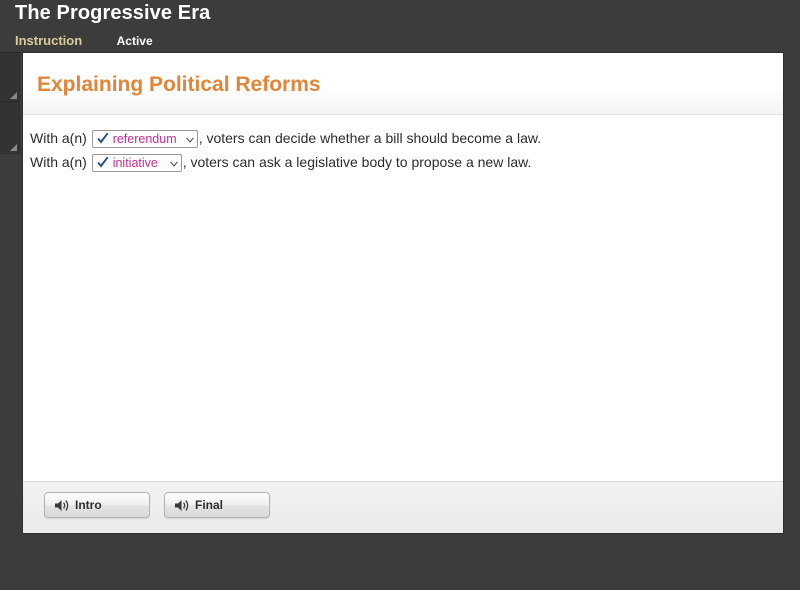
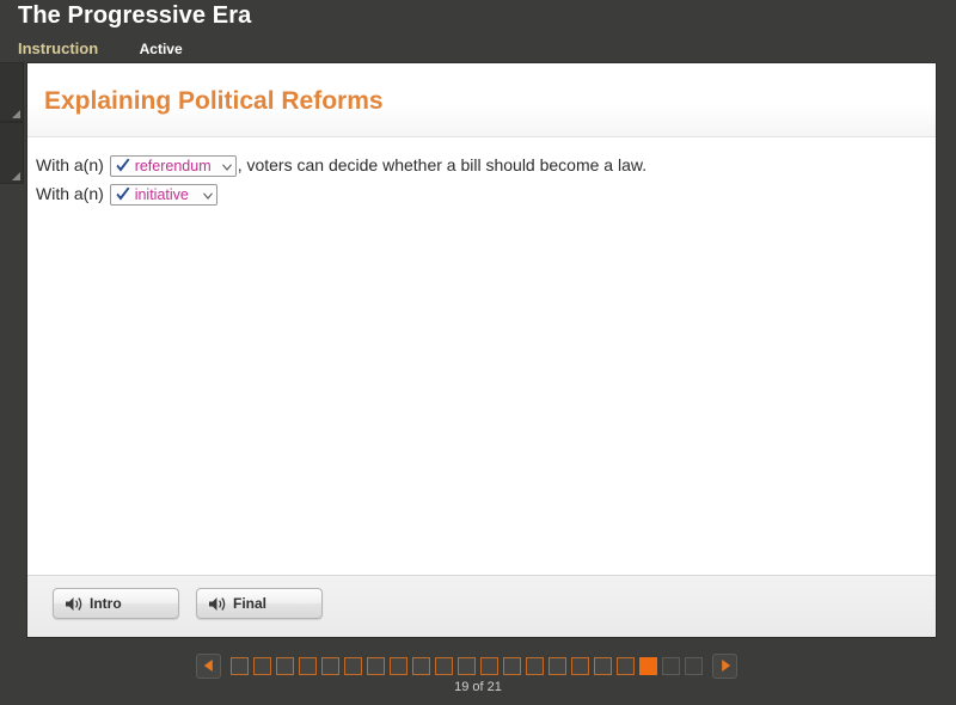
  The Progressive Era
  Instruction Active
  Explaining Political Reforms
  With a(n)
  referendum
  , voters can decide whether a bill should become a law.
  With a(n)
  initiative
- , voters can ask a legislative body to propose a new law.
  Intro
  Final
+ 19 of 21
